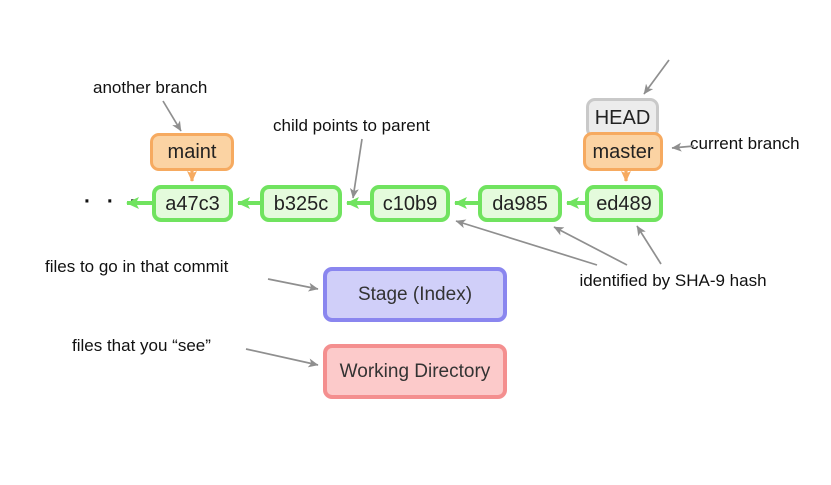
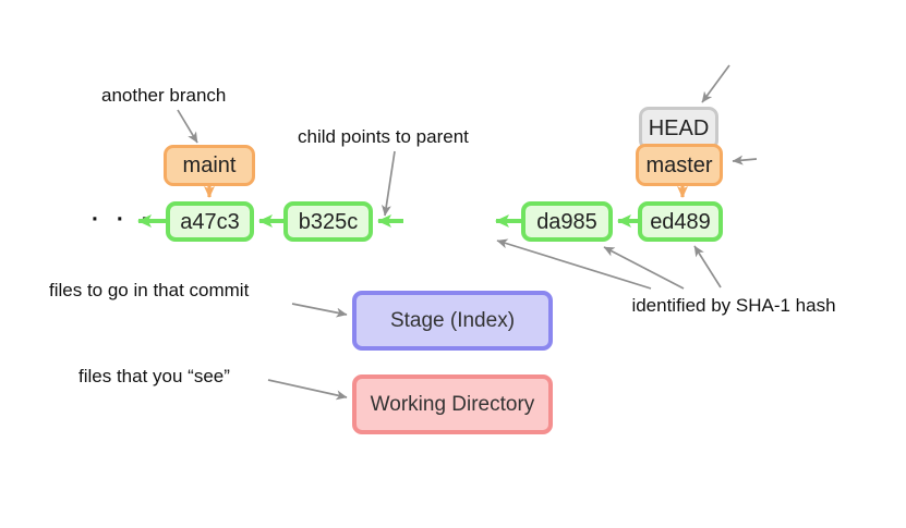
  a47c3
  b325c
- c10b9
  da985
  ed489
  maint
  HEAD
  master
  Stage (Index)
  Working Directory
  another branch
  child points to parent
- current branch
  files to go in that commit
  files that you “see”
- identified by SHA-9 hash
+ identified by SHA-1 hash
